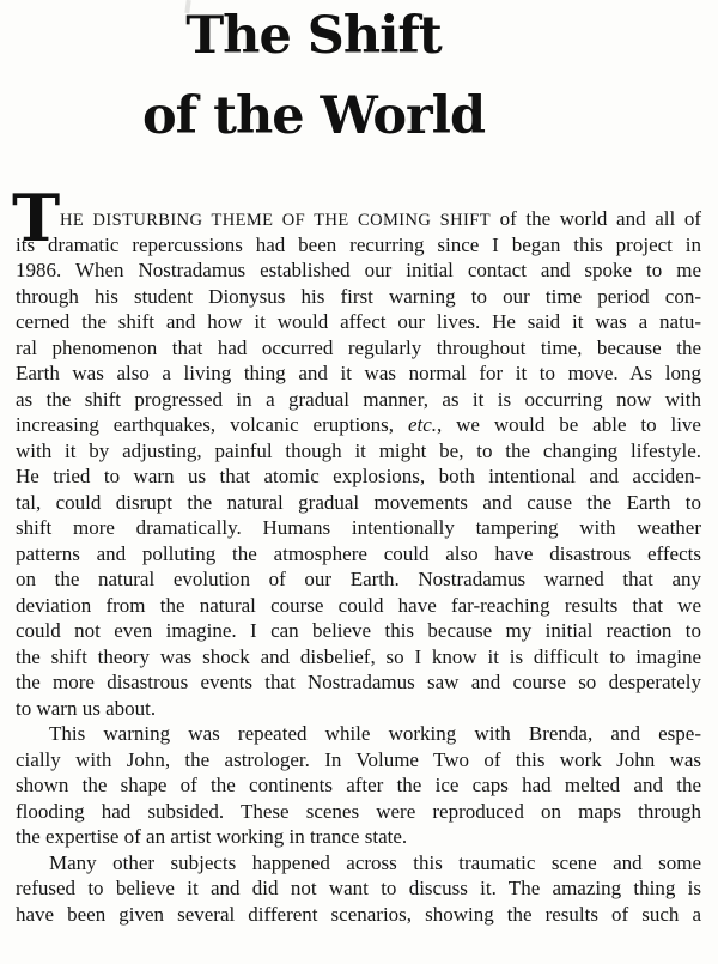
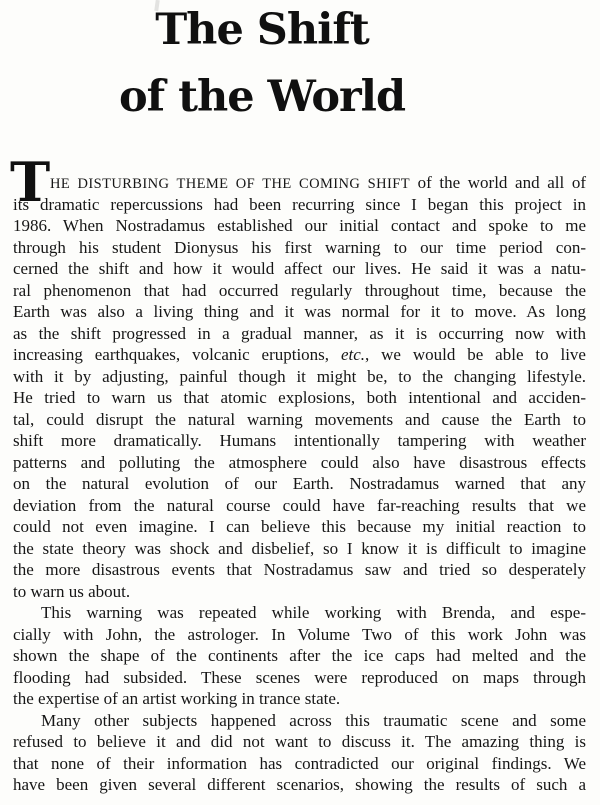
  The Shift
  of the World
  T
  HE DISTURBING THEME OF THE COMING SHIFT of the world and all of
  its dramatic repercussions had been recurring since I began this project in
  1986. When Nostradamus established our initial contact and spoke to me
  through his student Dionysus his first warning to our time period con-
  cerned the shift and how it would affect our lives. He said it was a natu-
  ral phenomenon that had occurred regularly throughout time, because the
  Earth was also a living thing and it was normal for it to move. As long
  as the shift progressed in a gradual manner, as it is occurring now with
  increasing earthquakes, volcanic eruptions, etc., we would be able to live
  with it by adjusting, painful though it might be, to the changing lifestyle.
  He tried to warn us that atomic explosions, both intentional and acciden-
- tal, could disrupt the natural gradual movements and cause the Earth to
+ tal, could disrupt the natural warning movements and cause the Earth to
  shift more dramatically. Humans intentionally tampering with weather
  patterns and polluting the atmosphere could also have disastrous effects
  on the natural evolution of our Earth. Nostradamus warned that any
  deviation from the natural course could have far-reaching results that we
  could not even imagine. I can believe this because my initial reaction to
- the shift theory was shock and disbelief, so I know it is difficult to imagine
+ the state theory was shock and disbelief, so I know it is difficult to imagine
- the more disastrous events that Nostradamus saw and course so desperately
+ the more disastrous events that Nostradamus saw and tried so desperately
  to warn us about.
  This warning was repeated while working with Brenda, and espe-
  cially with John, the astrologer. In Volume Two of this work John was
  shown the shape of the continents after the ice caps had melted and the
  flooding had subsided. These scenes were reproduced on maps through
  the expertise of an artist working in trance state.
  Many other subjects happened across this traumatic scene and some
  refused to believe it and did not want to discuss it. The amazing thing is
+ that none of their information has contradicted our original findings. We
  have been given several different scenarios, showing the results of such a
